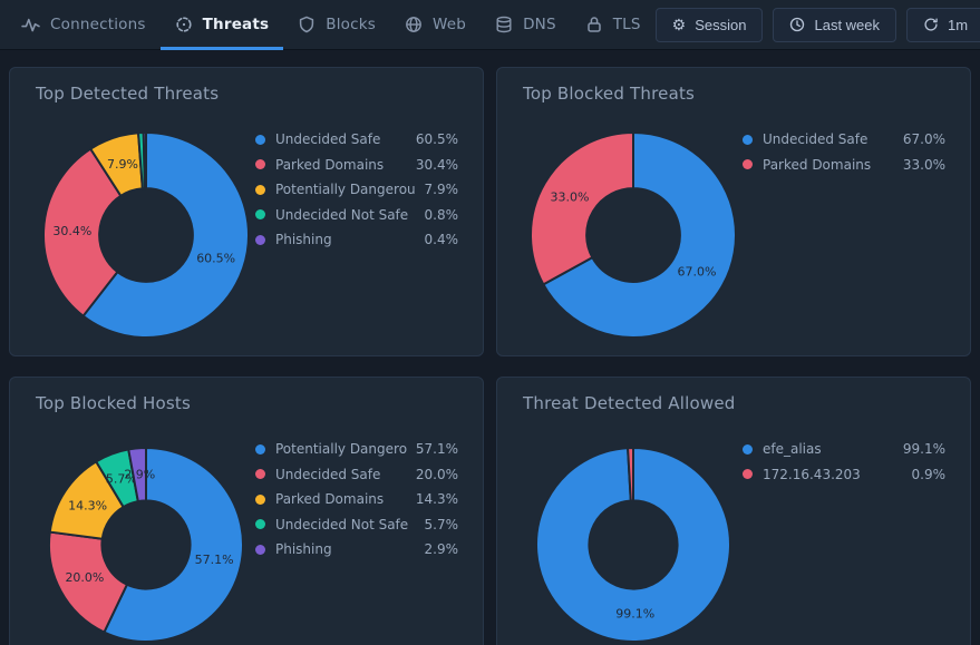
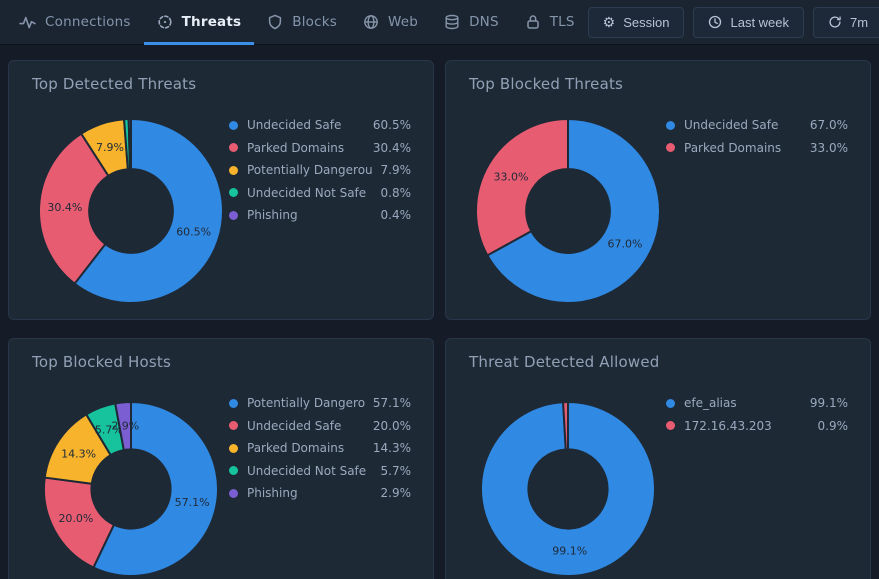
  Connections
  Threats
  Blocks
  Web
  DNS
  TLS
  ⚙
  Session
  Last week
- 1m
+ 7m
  Top Detected Threats
  60.5%
  30.4%
  7.9%
  Undecided Safe
  60.5%
  Parked Domains
  30.4%
  Potentially Dangerou
  7.9%
  Undecided Not Safe
  0.8%
  Phishing
  0.4%
  Top Blocked Threats
  67.0%
  33.0%
  Undecided Safe
  67.0%
  Parked Domains
  33.0%
  Top Blocked Hosts
  57.1%
  20.0%
  14.3%
  5.7%
  2.9%
  Potentially Dangero
  57.1%
  Undecided Safe
  20.0%
  Parked Domains
  14.3%
  Undecided Not Safe
  5.7%
  Phishing
  2.9%
  Threat Detected Allowed
  99.1%
  efe_alias
  99.1%
  172.16.43.203
  0.9%
